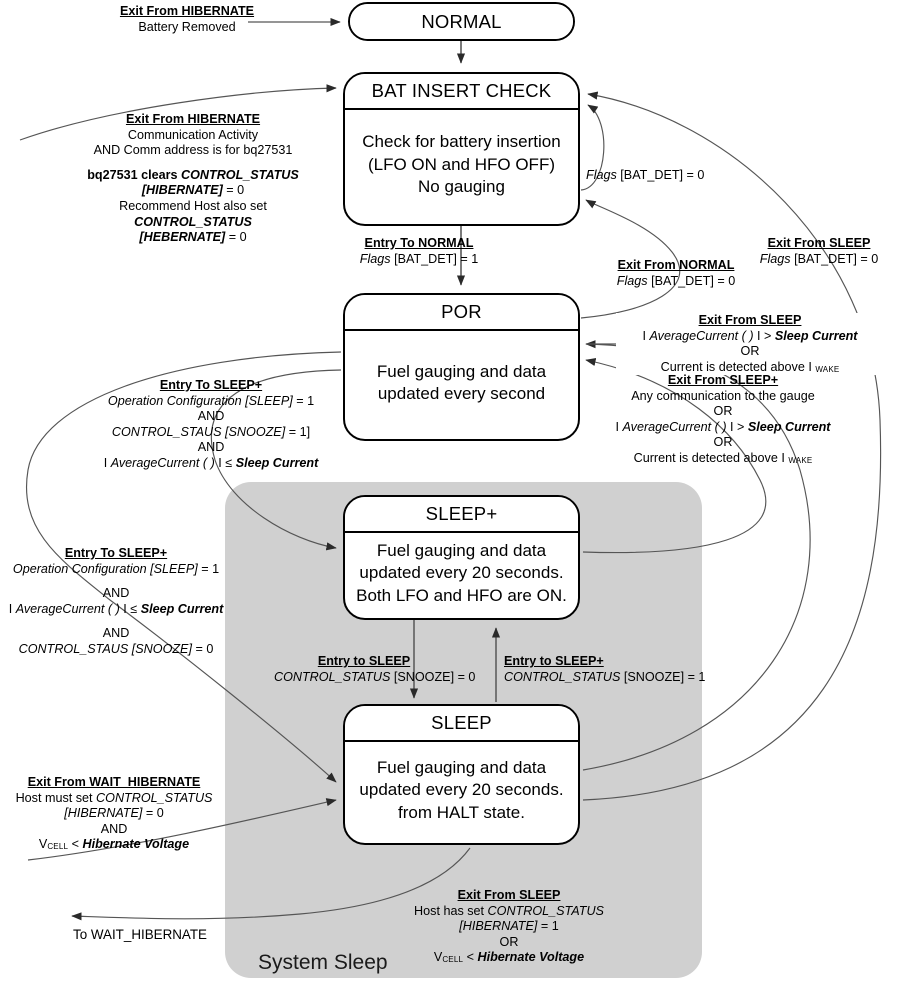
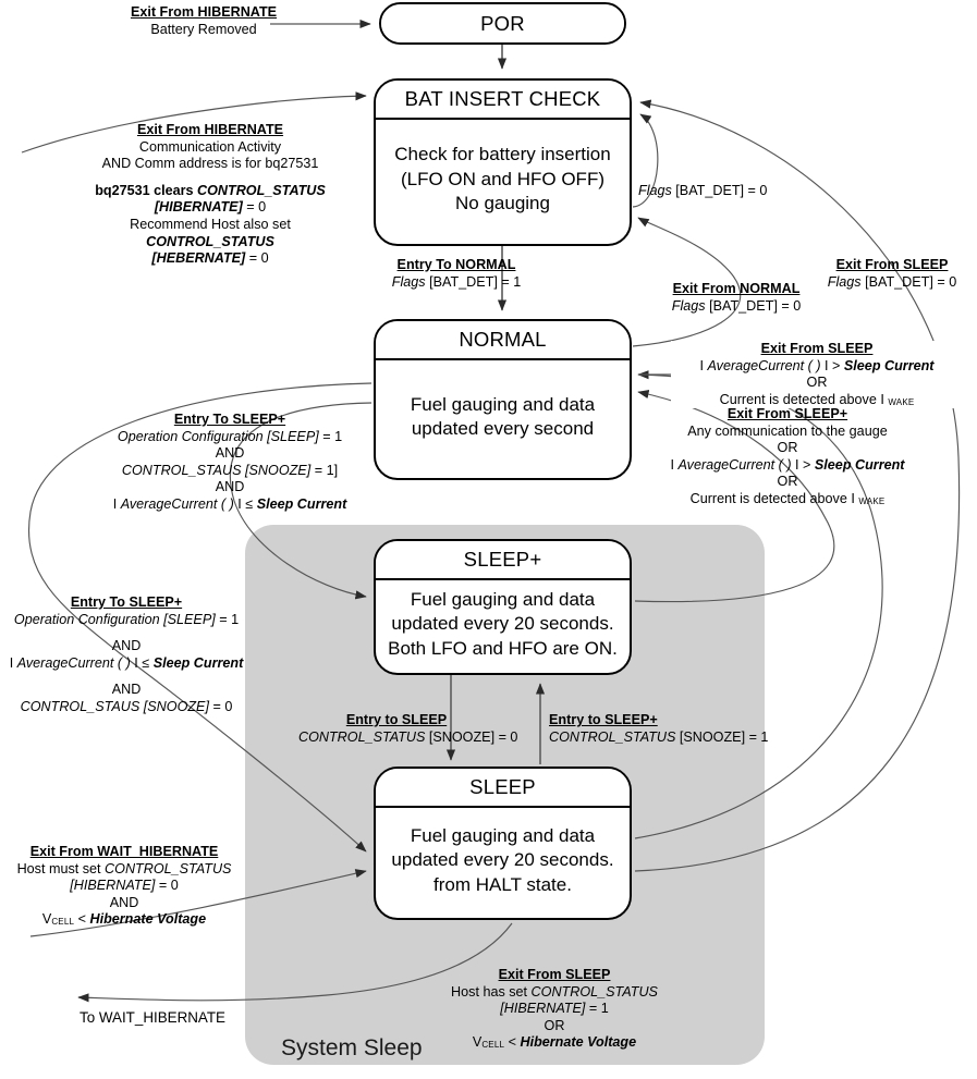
  System Sleep
- NORMAL
+ POR
  BAT INSERT CHECK
  Check for battery insertion
  (LFO ON and HFO OFF)
  No gauging
- POR
+ NORMAL
  Fuel gauging and data
  updated every second
  SLEEP+
  Fuel gauging and data
  updated every 20 seconds.
  Both LFO and HFO are ON.
  SLEEP
  Fuel gauging and data
  updated every 20 seconds.
  from HALT state.
  Exit From HIBERNATE
  Battery Removed
  Exit From HIBERNATE
  Communication Activity
  AND Comm address is for bq27531
  bq27531 clears CONTROL_STATUS
  [HIBERNATE] = 0
  Recommend Host also set
  CONTROL_STATUS
  [HEBERNATE] = 0
  Flags [BAT_DET] = 0
  Entry To NORMAL
  Flags [BAT_DET] = 1
  Exit From NORMAL
  Flags [BAT_DET] = 0
  Exit From SLEEP
  Flags [BAT_DET] = 0
  Exit From SLEEP
  I AverageCurrent ( ) I > Sleep Current
  OR
  Current is detected above I WAKE
  Exit From SLEEP+
  Any communication to the gauge
  OR
  I AverageCurrent ( ) I > Sleep Current
  OR
  Current is detected above I WAKE
  Entry To SLEEP+
  Operation Configuration [SLEEP] = 1
  AND
  CONTROL_STAUS [SNOOZE] = 1]
  AND
  I AverageCurrent ( ) I ≤ Sleep Current
  Entry To SLEEP+
  Operation Configuration [SLEEP] = 1
  AND
  I AverageCurrent ( ) I ≤ Sleep Current
  AND
  CONTROL_STAUS [SNOOZE] = 0
  Entry to SLEEP
  CONTROL_STATUS [SNOOZE] = 0
  Entry to SLEEP+
  CONTROL_STATUS [SNOOZE] = 1
  Exit From WAIT_HIBERNATE
  Host must set CONTROL_STATUS
  [HIBERNATE] = 0
  AND
  VCELL < Hibernate Voltage
  Exit From SLEEP
  Host has set CONTROL_STATUS
  [HIBERNATE] = 1
  OR
  VCELL < Hibernate Voltage
  To WAIT_HIBERNATE
